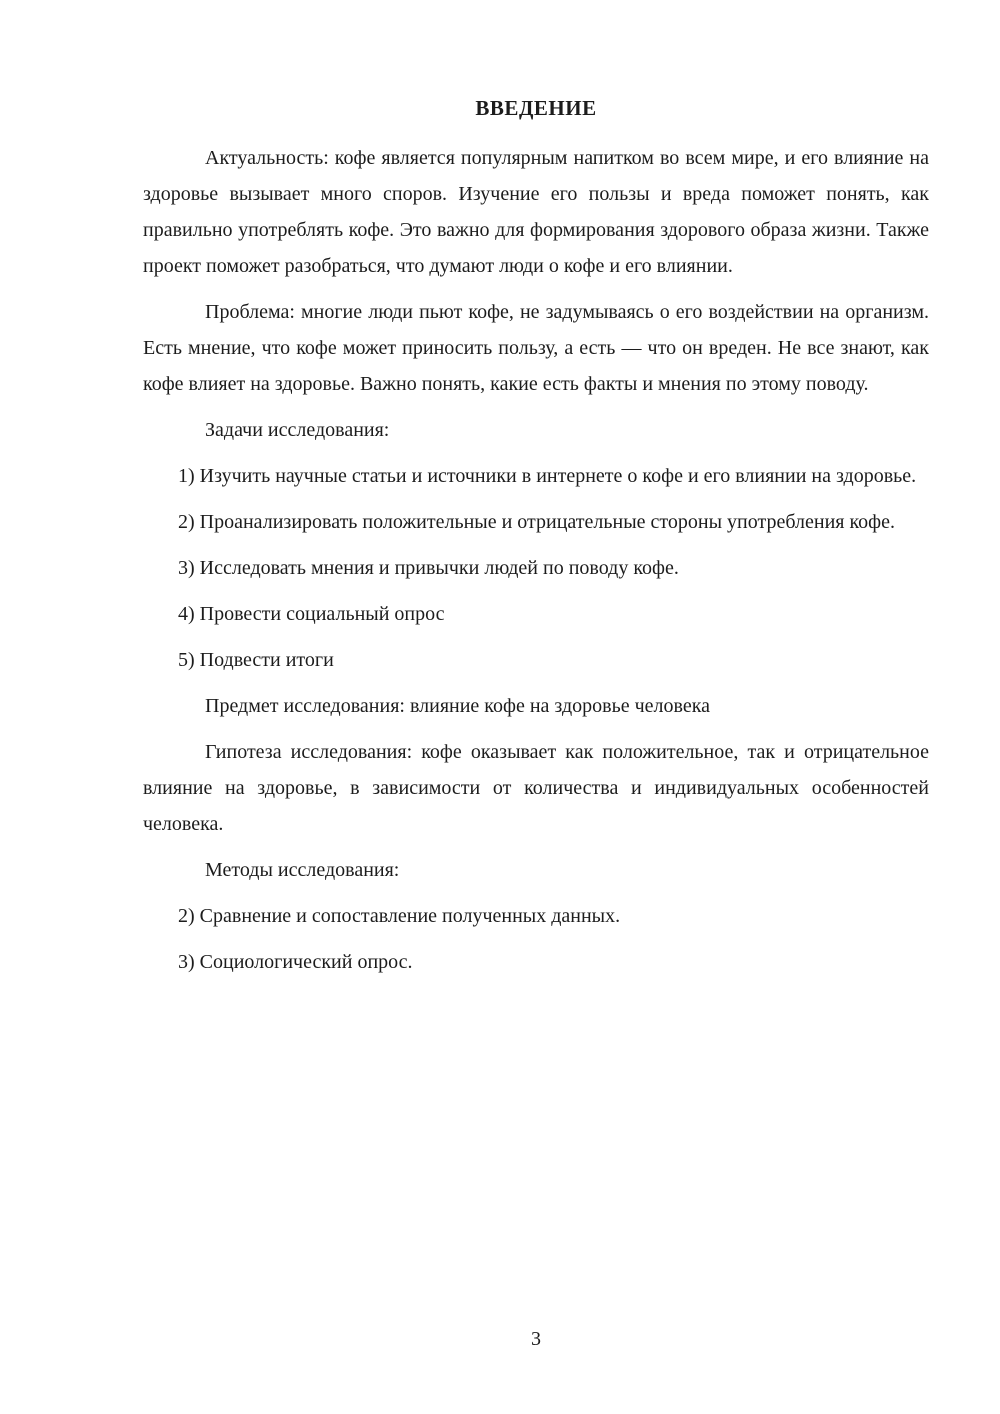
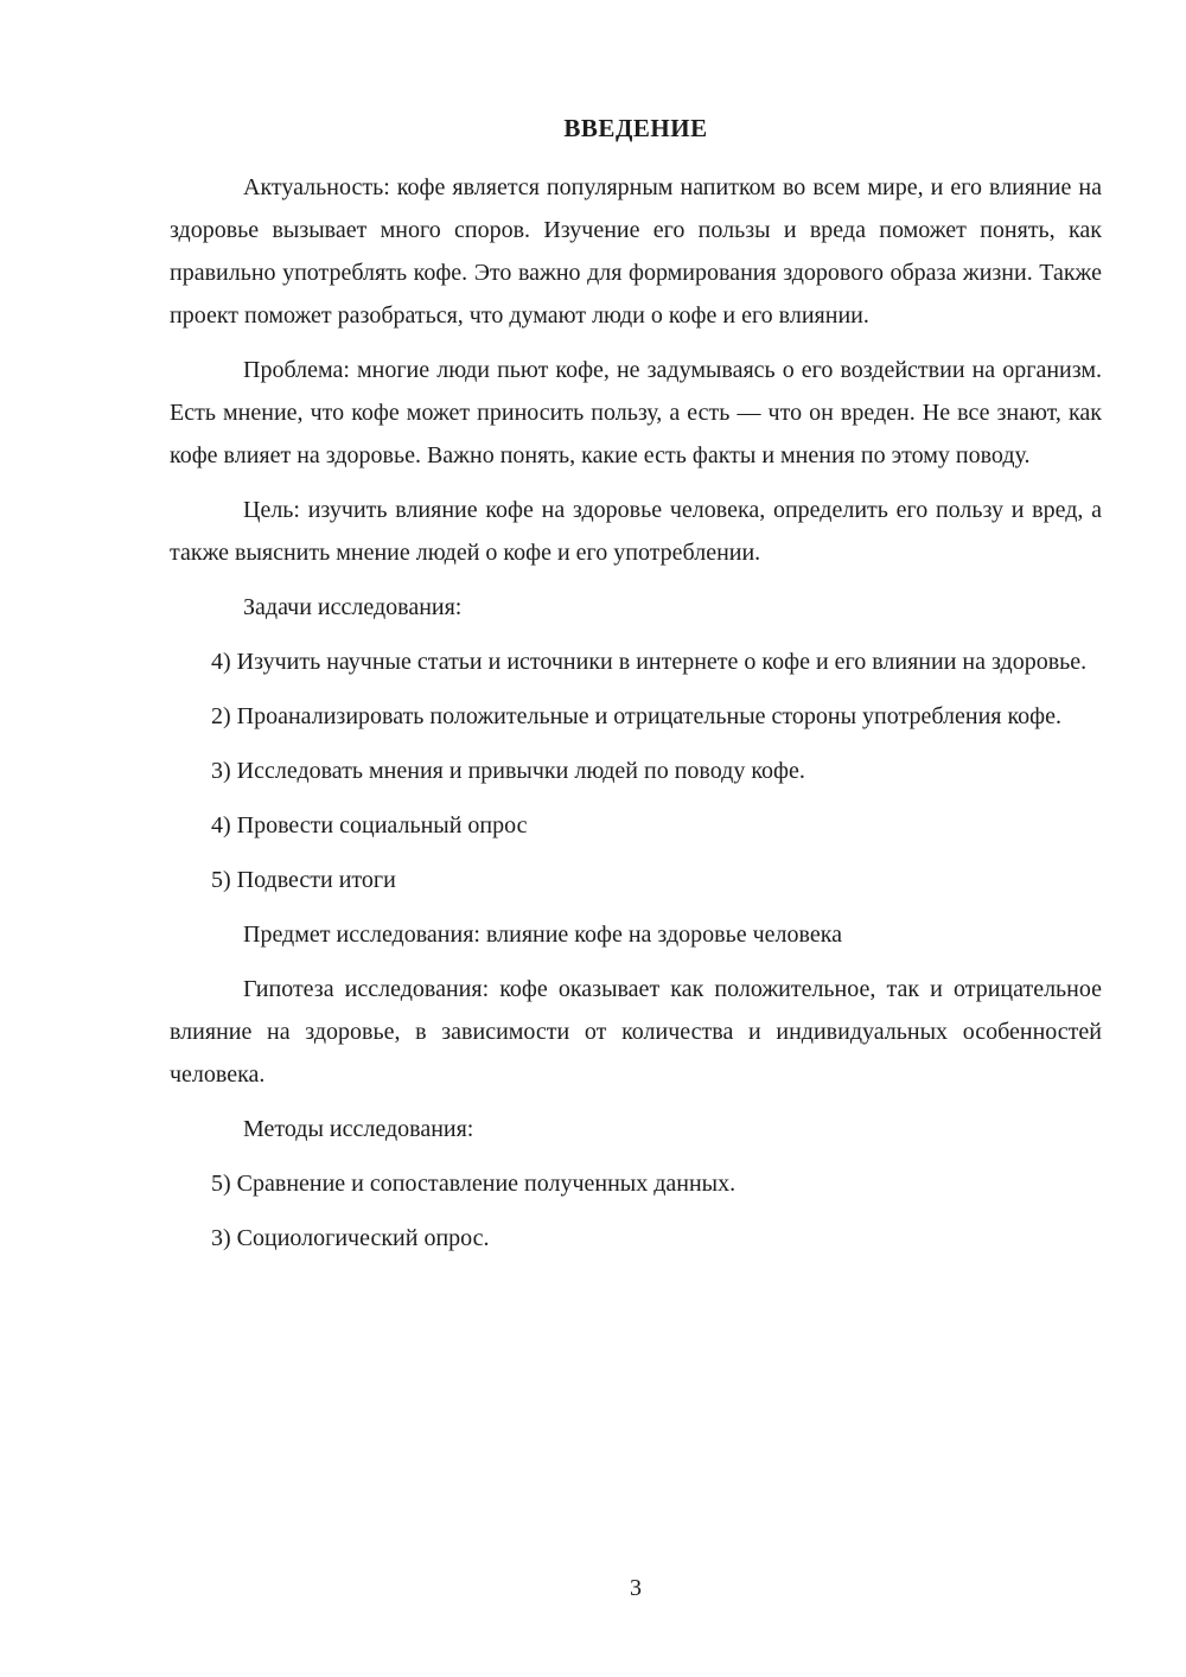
  ВВЕДЕНИЕ
  Актуальность: кофе является популярным напитком во всем мире, и его влияние на здоровье вызывает много споров. Изучение его пользы и вреда поможет понять, как правильно употреблять кофе. Это важно для формирования здорового образа жизни. Также проект поможет разобраться, что думают люди о кофе и его влиянии.
  Проблема: многие люди пьют кофе, не задумываясь о его воздействии на организм. Есть мнение, что кофе может приносить пользу, а есть — что он вреден. Не все знают, как кофе влияет на здоровье. Важно понять, какие есть факты и мнения по этому поводу.
+ Цель: изучить влияние кофе на здоровье человека, определить его пользу и вред, а также выяснить мнение людей о кофе и его употреблении.
  Задачи исследования:
- 1) Изучить научные статьи и источники в интернете о кофе и его влиянии на здоровье.
+ 4) Изучить научные статьи и источники в интернете о кофе и его влиянии на здоровье.
  2) Проанализировать положительные и отрицательные стороны употребления кофе.
  3) Исследовать мнения и привычки людей по поводу кофе.
  4) Провести социальный опрос
  5) Подвести итоги
  Предмет исследования: влияние кофе на здоровье человека
  Гипотеза исследования: кофе оказывает как положительное, так и отрицательное влияние на здоровье, в зависимости от количества и индивидуальных особенностей человека.
  Методы исследования:
- 2) Сравнение и сопоставление полученных данных.
+ 5) Сравнение и сопоставление полученных данных.
  3) Социологический опрос.
  3
